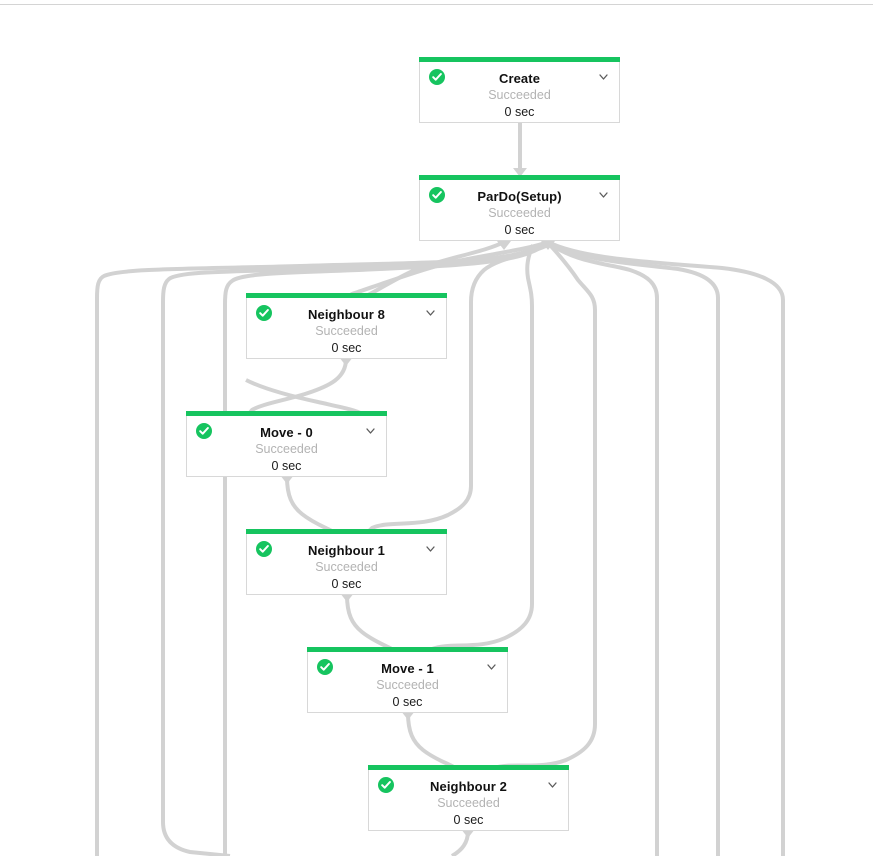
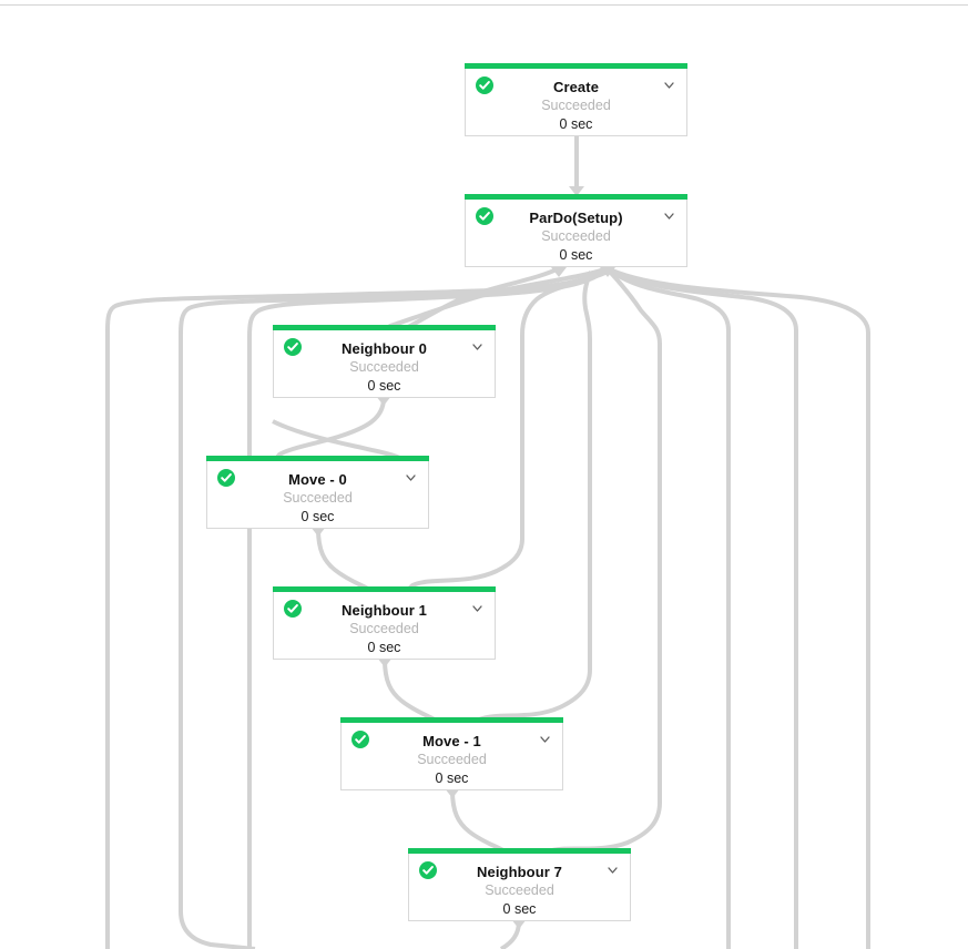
  Create
  Succeeded
  0 sec
  ParDo(Setup)
  Succeeded
  0 sec
- Neighbour 8
+ Neighbour 0
  Succeeded
  0 sec
  Move - 0
  Succeeded
  0 sec
  Neighbour 1
  Succeeded
  0 sec
  Move - 1
  Succeeded
  0 sec
- Neighbour 2
+ Neighbour 7
  Succeeded
  0 sec
